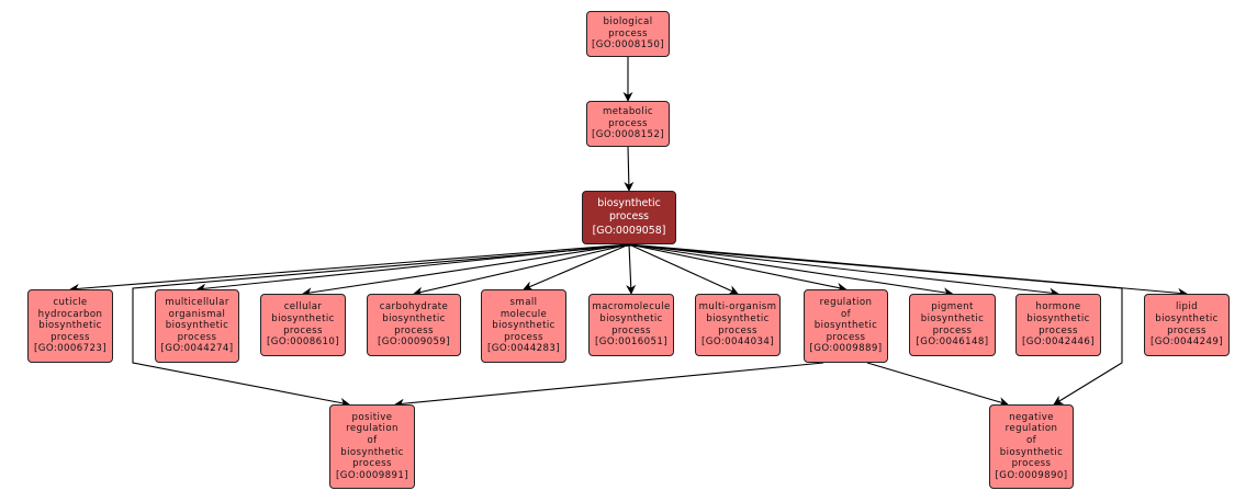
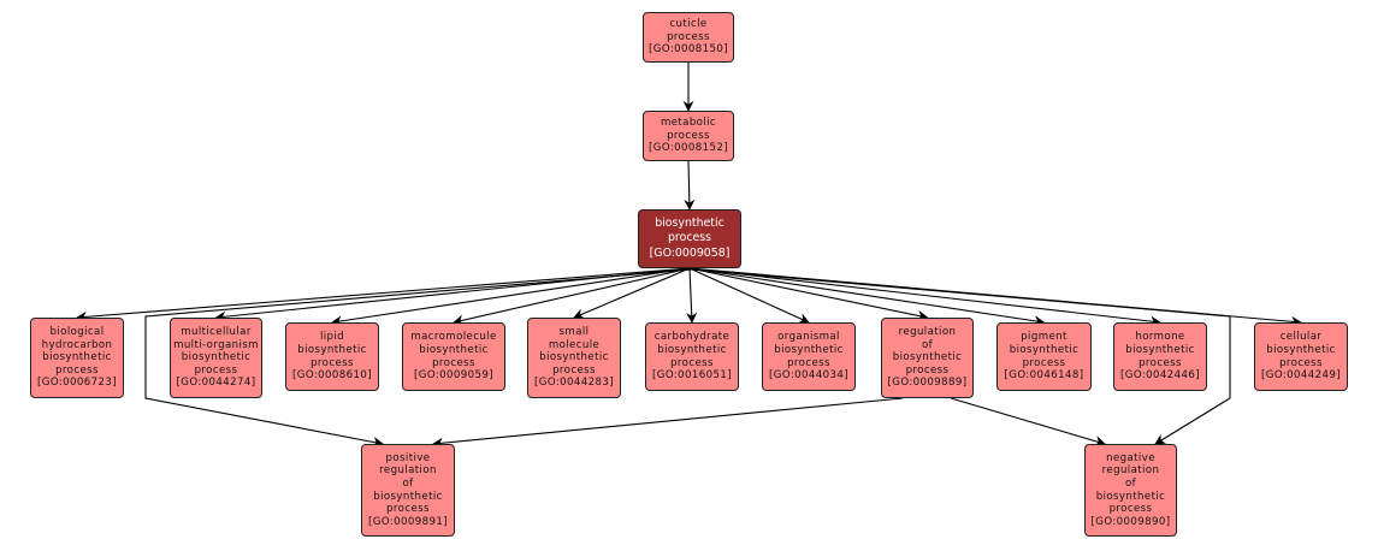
- biological
+ cuticle
  process
  [GO:0008150]
  metabolic
  process
  [GO:0008152]
  biosynthetic
  process
  [GO:0009058]
- cuticle
+ biological
  hydrocarbon
  biosynthetic
  process
  [GO:0006723]
  multicellular
- organismal
+ multi-organism
  biosynthetic
  process
  [GO:0044274]
- cellular
+ lipid
  biosynthetic
  process
  [GO:0008610]
- carbohydrate
+ macromolecule
  biosynthetic
  process
  [GO:0009059]
  small
  molecule
  biosynthetic
  process
  [GO:0044283]
- macromolecule
+ carbohydrate
  biosynthetic
  process
  [GO:0016051]
- multi-organism
+ organismal
  biosynthetic
  process
  [GO:0044034]
  regulation
  of
  biosynthetic
  process
  [GO:0009889]
  pigment
  biosynthetic
  process
  [GO:0046148]
  hormone
  biosynthetic
  process
  [GO:0042446]
- lipid
+ cellular
  biosynthetic
  process
  [GO:0044249]
  positive
  regulation
  of
  biosynthetic
  process
  [GO:0009891]
  negative
  regulation
  of
  biosynthetic
  process
  [GO:0009890]
